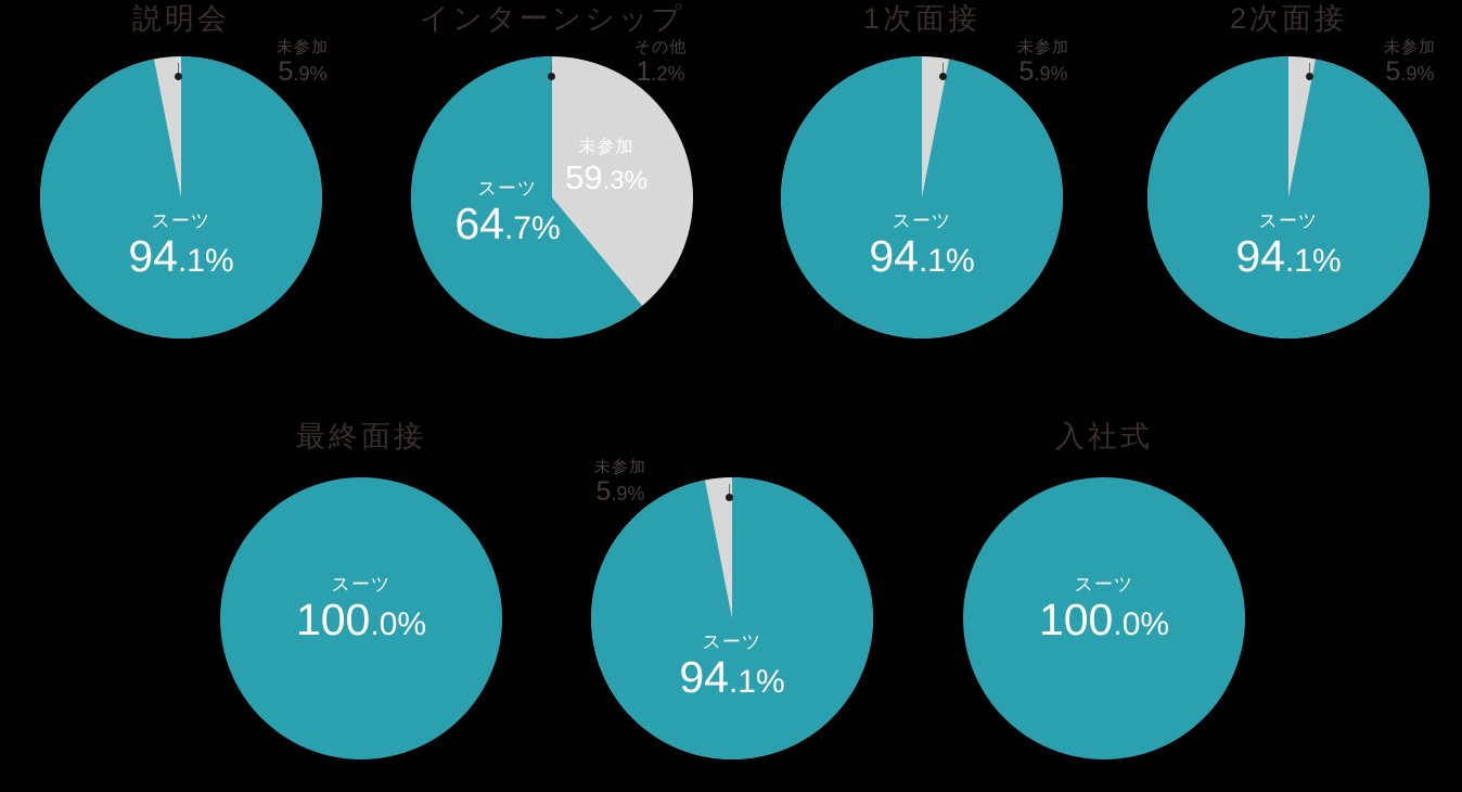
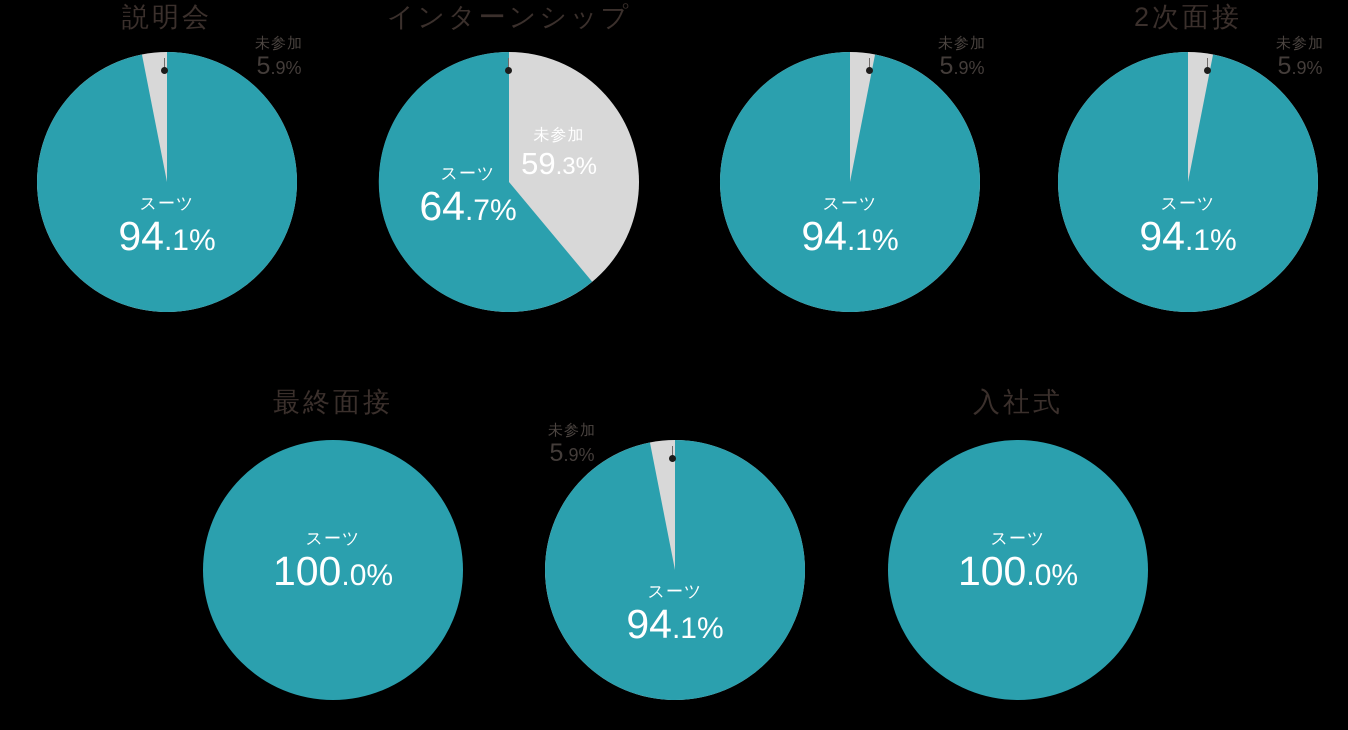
  説明会
  スーツ
  94.1%
  未参加
  5.9%
  インターンシップ
  未参加
  59.3%
  スーツ
  64.7%
- その他
- 1.2%
- 1次面接
  スーツ
  94.1%
  未参加
  5.9%
  2次面接
  スーツ
  94.1%
  未参加
  5.9%
  最終面接
  スーツ
  100.0%
  スーツ
  94.1%
  未参加
  5.9%
  入社式
  スーツ
  100.0%
